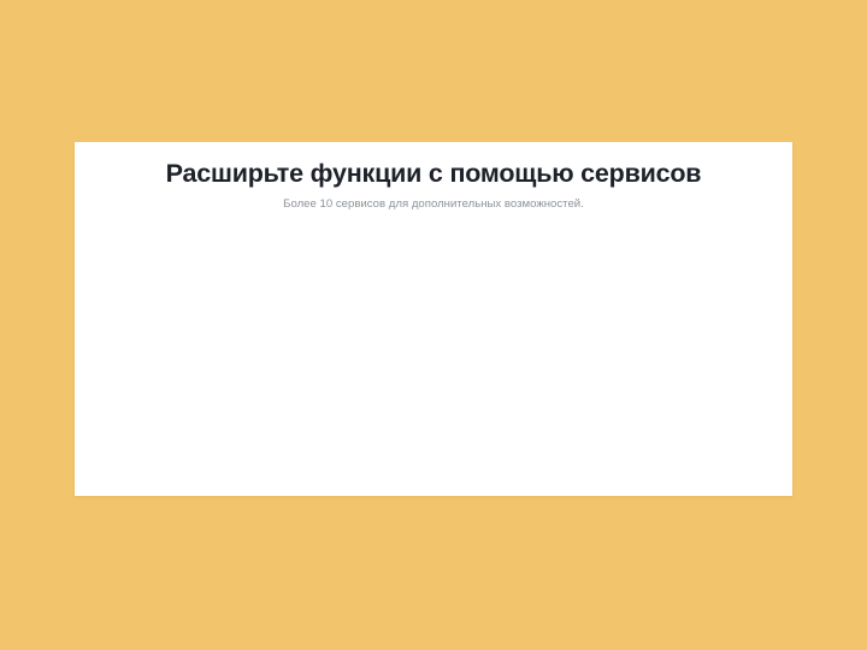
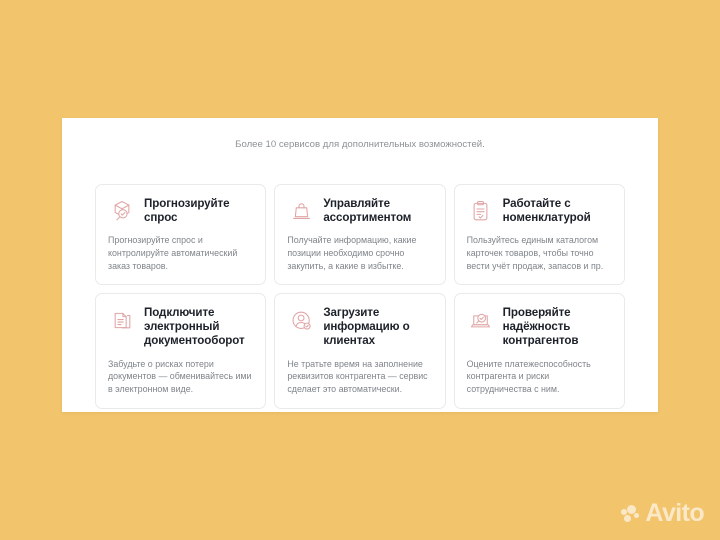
- Расширьте функции с помощью сервисов
  Более 10 сервисов для дополнительных возможностей.
+ Прогнозируйте спрос
+ Прогнозируйте спрос и контролируйте автоматический заказ товаров.
+ Управляйте ассортиментом
+ Получайте информацию, какие позиции необходимо срочно закупить, а какие в избытке.
+ Работайте с номенклатурой
+ Пользуйтесь единым каталогом карточек товаров, чтобы точно вести учёт продаж, запасов и пр.
+ Подключите электронный документооборот
+ Забудьте о рисках потери документов — обменивайтесь ими в электронном виде.
+ Загрузите информацию о клиентах
+ Не тратьте время на заполнение реквизитов контрагента — сервис сделает это автоматически.
+ Проверяйте надёжность контрагентов
+ Оцените платежеспособность контрагента и риски сотрудничества с ним.
+ Avito
